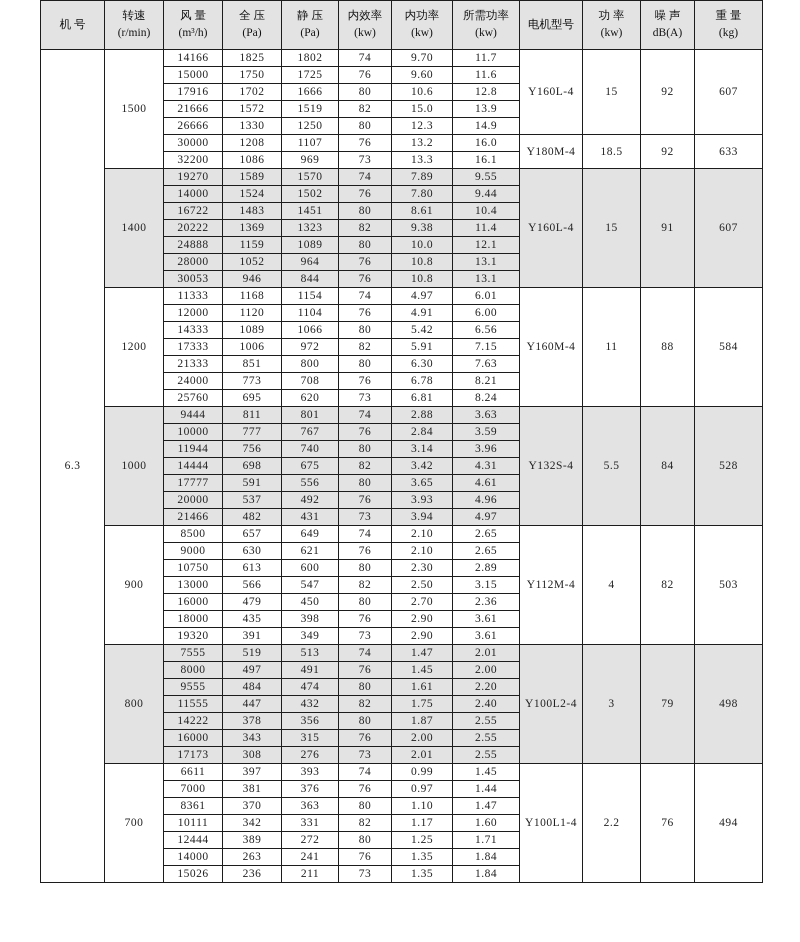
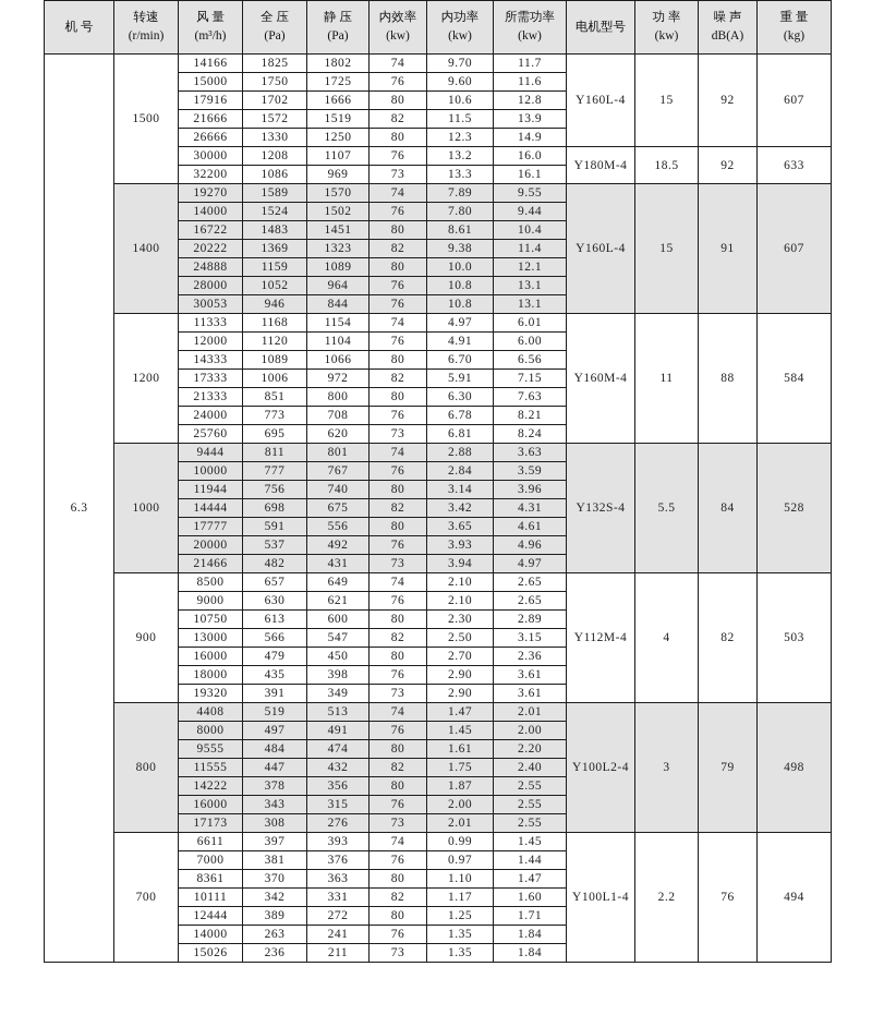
  机 号	转速(r/min)	风 量(m³/h)	全 压(Pa)	静 压(Pa)	内效率(kw)	内功率(kw)	所需功率(kw)	电机型号	功 率(kw)	噪 声dB(A)	重 量(kg)
  6.3	1500	14166	1825	1802	74	9.70	11.7	Y160L-4	15	92	607
  15000	1750	1725	76	9.60	11.6
  17916	1702	1666	80	10.6	12.8
- 21666	1572	1519	82	15.0	13.9
+ 21666	1572	1519	82	11.5	13.9
  26666	1330	1250	80	12.3	14.9
  30000	1208	1107	76	13.2	16.0	Y180M-4	18.5	92	633
  32200	1086	969	73	13.3	16.1
  1400	19270	1589	1570	74	7.89	9.55	Y160L-4	15	91	607
  14000	1524	1502	76	7.80	9.44
  16722	1483	1451	80	8.61	10.4
  20222	1369	1323	82	9.38	11.4
  24888	1159	1089	80	10.0	12.1
  28000	1052	964	76	10.8	13.1
  30053	946	844	76	10.8	13.1
  1200	11333	1168	1154	74	4.97	6.01	Y160M-4	11	88	584
  12000	1120	1104	76	4.91	6.00
- 14333	1089	1066	80	5.42	6.56
+ 14333	1089	1066	80	6.70	6.56
  17333	1006	972	82	5.91	7.15
  21333	851	800	80	6.30	7.63
  24000	773	708	76	6.78	8.21
  25760	695	620	73	6.81	8.24
  1000	9444	811	801	74	2.88	3.63	Y132S-4	5.5	84	528
  10000	777	767	76	2.84	3.59
  11944	756	740	80	3.14	3.96
  14444	698	675	82	3.42	4.31
  17777	591	556	80	3.65	4.61
  20000	537	492	76	3.93	4.96
  21466	482	431	73	3.94	4.97
  900	8500	657	649	74	2.10	2.65	Y112M-4	4	82	503
  9000	630	621	76	2.10	2.65
  10750	613	600	80	2.30	2.89
  13000	566	547	82	2.50	3.15
  16000	479	450	80	2.70	2.36
  18000	435	398	76	2.90	3.61
  19320	391	349	73	2.90	3.61
- 800	7555	519	513	74	1.47	2.01	Y100L2-4	3	79	498
+ 800	4408	519	513	74	1.47	2.01	Y100L2-4	3	79	498
  8000	497	491	76	1.45	2.00
  9555	484	474	80	1.61	2.20
  11555	447	432	82	1.75	2.40
  14222	378	356	80	1.87	2.55
  16000	343	315	76	2.00	2.55
  17173	308	276	73	2.01	2.55
  700	6611	397	393	74	0.99	1.45	Y100L1-4	2.2	76	494
  7000	381	376	76	0.97	1.44
  8361	370	363	80	1.10	1.47
  10111	342	331	82	1.17	1.60
  12444	389	272	80	1.25	1.71
  14000	263	241	76	1.35	1.84
  15026	236	211	73	1.35	1.84
